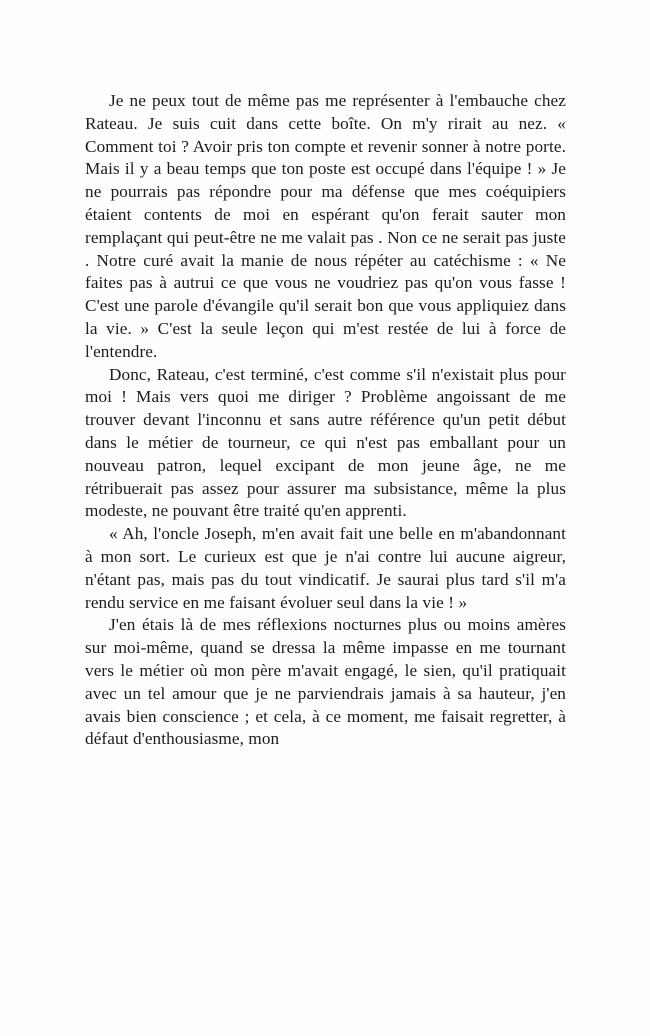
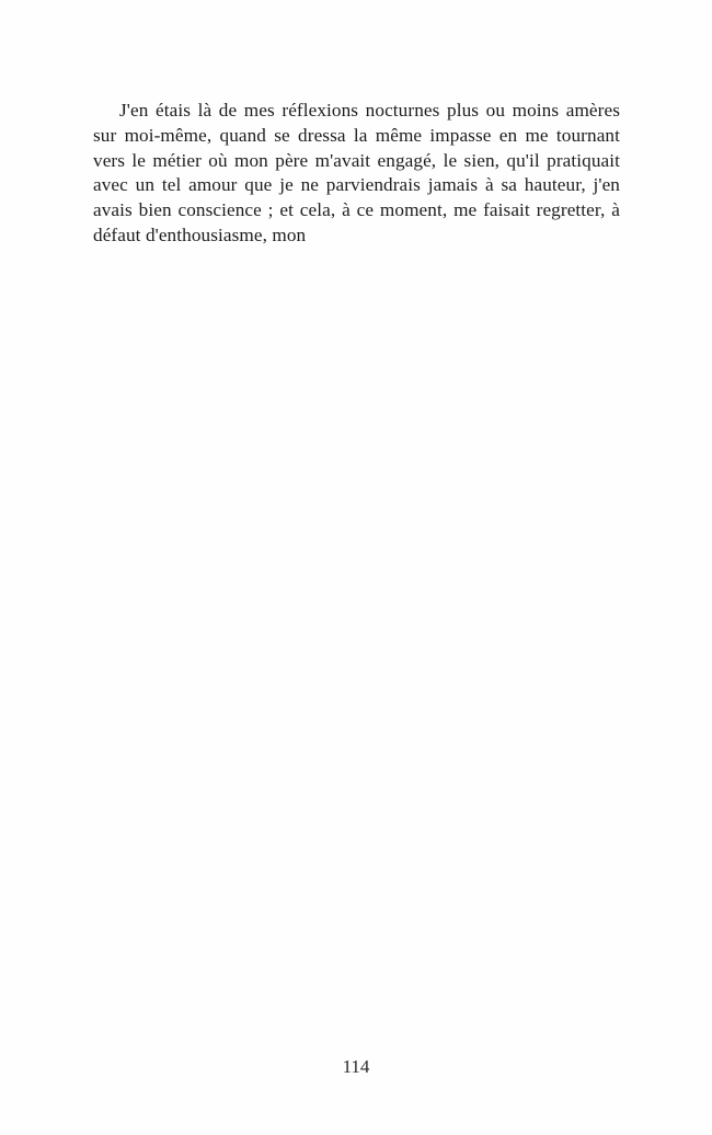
- Je ne peux tout de même pas me représenter à l'embauche chez Rateau. Je suis cuit dans cette boîte. On m'y rirait au nez. « Comment toi ? Avoir pris ton compte et revenir sonner à notre porte. Mais il y a beau temps que ton poste est occupé dans l'équipe ! » Je ne pourrais pas répondre pour ma défense que mes coéquipiers étaient contents de moi en espérant qu'on ferait sauter mon remplaçant qui peut-être ne me valait pas . Non ce ne serait pas juste . Notre curé avait la manie de nous répéter au catéchisme : « Ne faites pas à autrui ce que vous ne voudriez pas qu'on vous fasse ! C'est une parole d'évangile qu'il serait bon que vous appliquiez dans la vie. » C'est la seule leçon qui m'est restée de lui à force de l'entendre.
- Donc, Rateau, c'est terminé, c'est comme s'il n'existait plus pour moi ! Mais vers quoi me diriger ? Problème angoissant de me trouver devant l'inconnu et sans autre référence qu'un petit début dans le métier de tourneur, ce qui n'est pas emballant pour un nouveau patron, lequel excipant de mon jeune âge, ne me rétribuerait pas assez pour assurer ma subsistance, même la plus modeste, ne pouvant être traité qu'en apprenti.
- « Ah, l'oncle Joseph, m'en avait fait une belle en m'abandonnant à mon sort. Le curieux est que je n'ai contre lui aucune aigreur, n'étant pas, mais pas du tout vindicatif. Je saurai plus tard s'il m'a rendu service en me faisant évoluer seul dans la vie ! »
  J'en étais là de mes réflexions nocturnes plus ou moins amères sur moi-même, quand se dressa la même impasse en me tournant vers le métier où mon père m'avait engagé, le sien, qu'il pratiquait avec un tel amour que je ne parviendrais jamais à sa hauteur, j'en avais bien conscience ; et cela, à ce moment, me faisait regretter, à défaut d'enthousiasme, mon
+ 114
